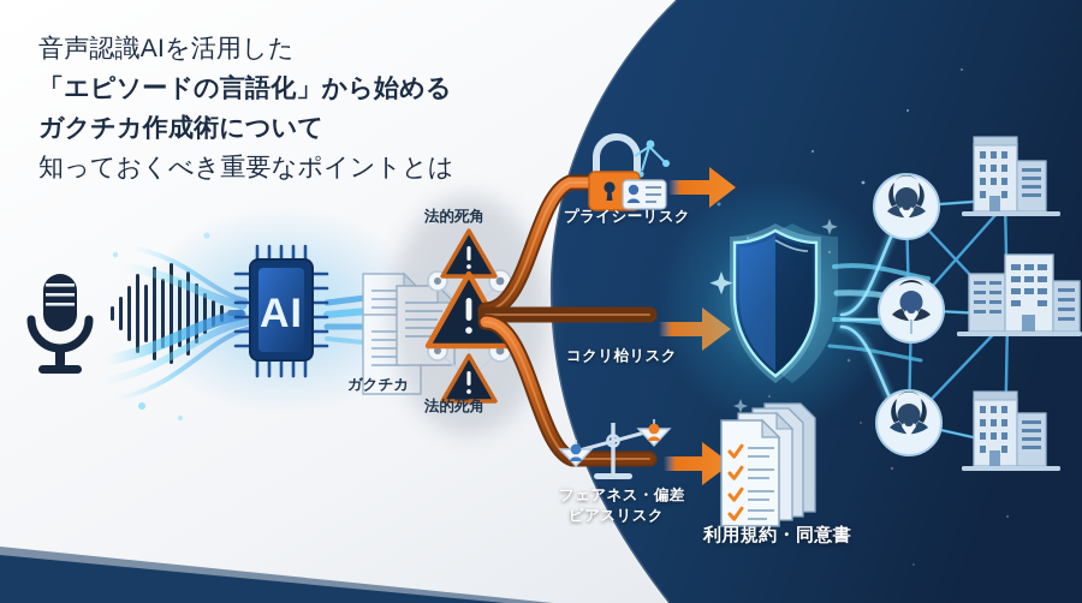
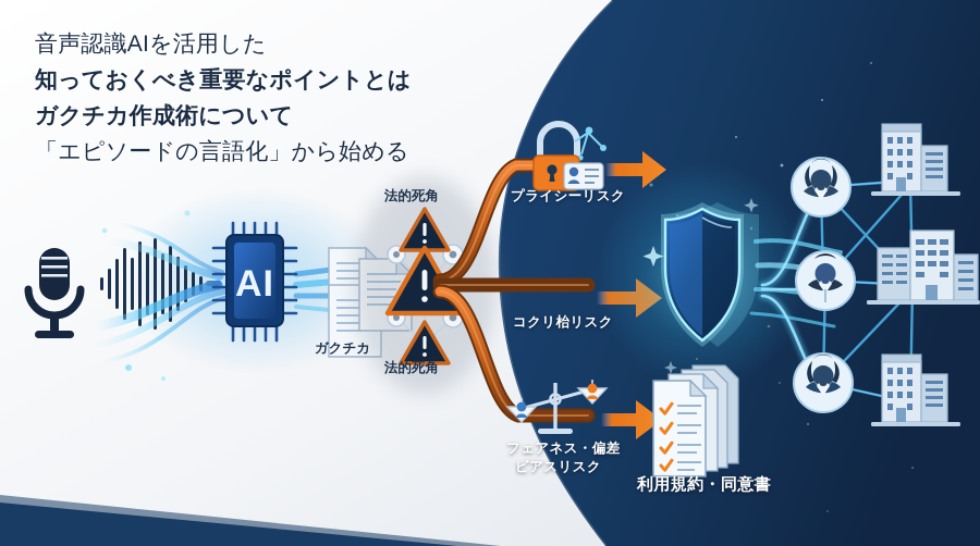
  AI
  音声認識AIを活用した
- 「エピソードの言語化」から始める
+ 知っておくべき重要なポイントとは
  ガクチカ作成術について
- 知っておくべき重要なポイントとは
+ 「エピソードの言語化」から始める
  ガクチカ
  法的死角
  法的死角
  プライシーリスク
  コクリ枱リスク
  フェアネス・偏差
  ビアスリスク
  利用規約・同意書
